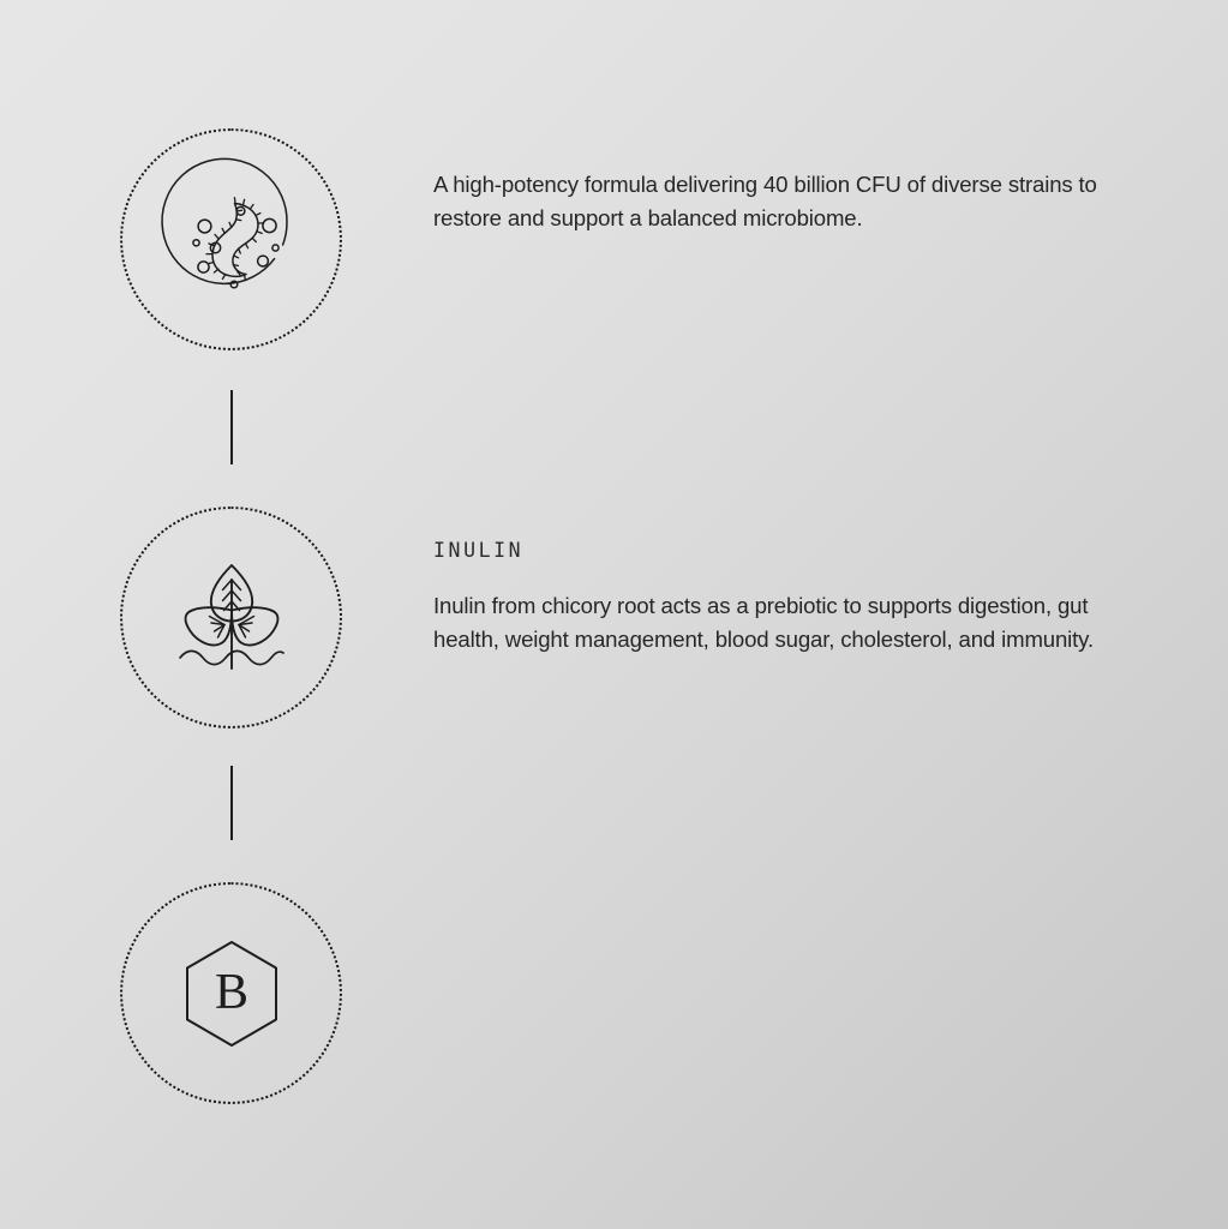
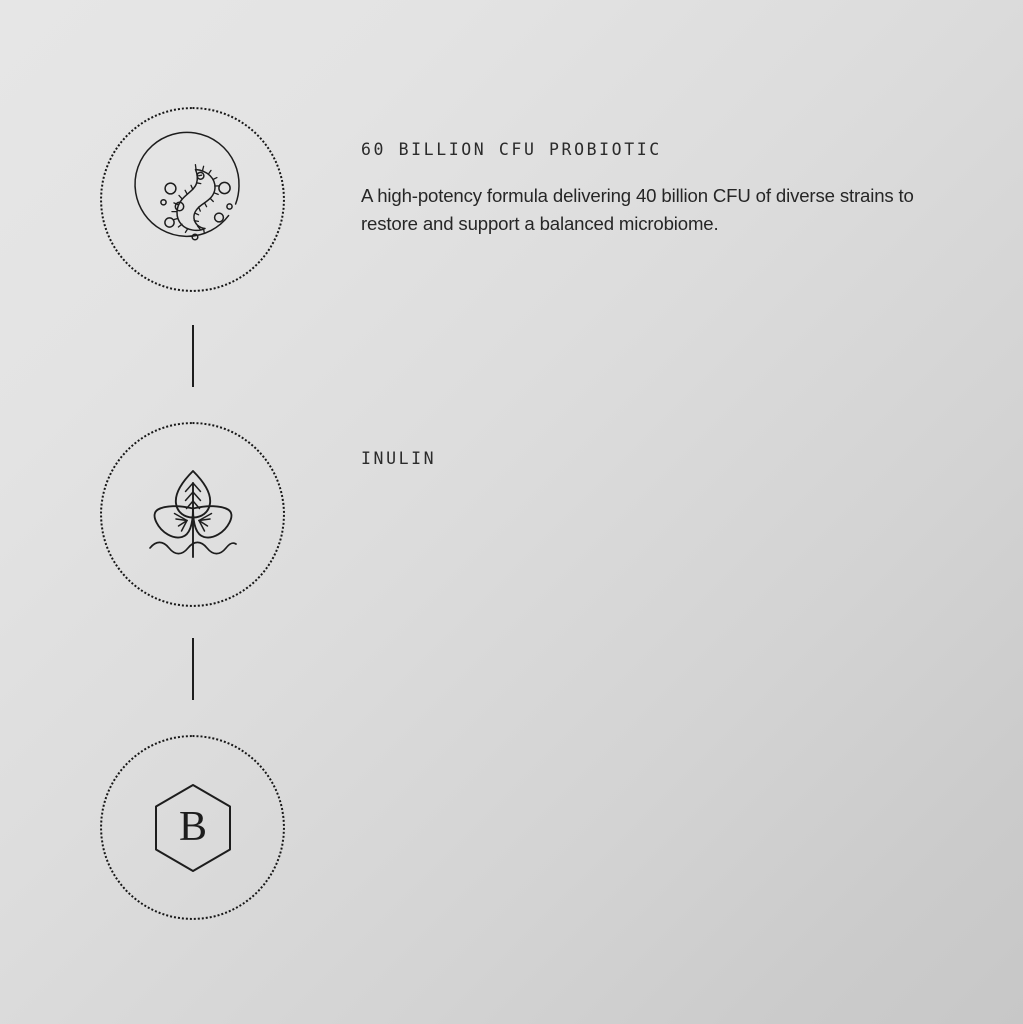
+ 60 BILLION CFU PROBIOTIC
  A high-potency formula delivering 40 billion CFU of diverse strains to restore and support a balanced microbiome.
  INULIN
- Inulin from chicory root acts as a prebiotic to supports digestion, gut health, weight management, blood sugar, cholesterol, and immunity.
  B
